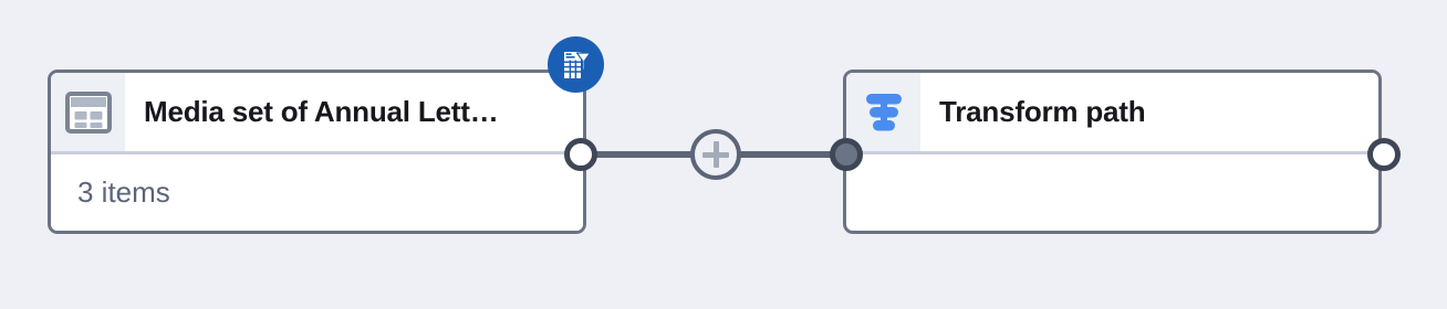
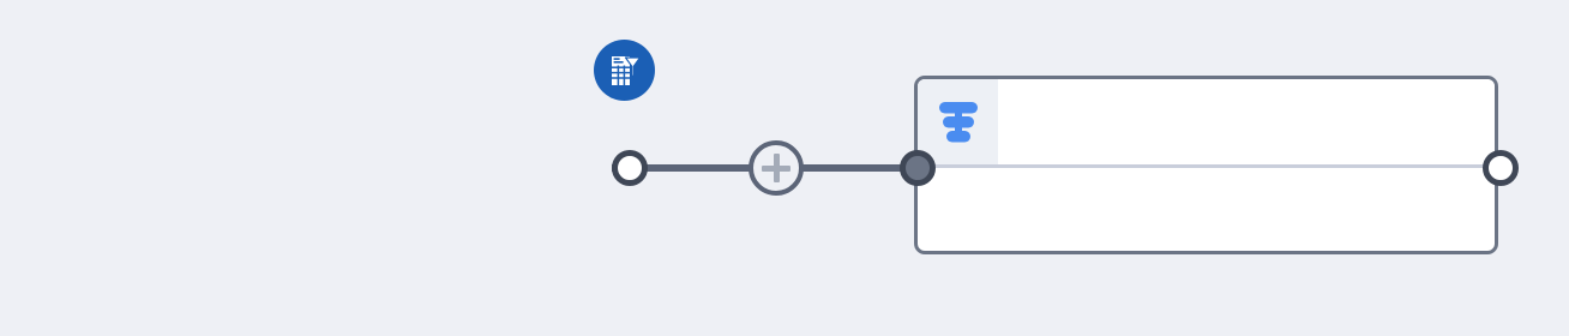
- Media set of Annual Lett…
- 3 items
- Transform path
